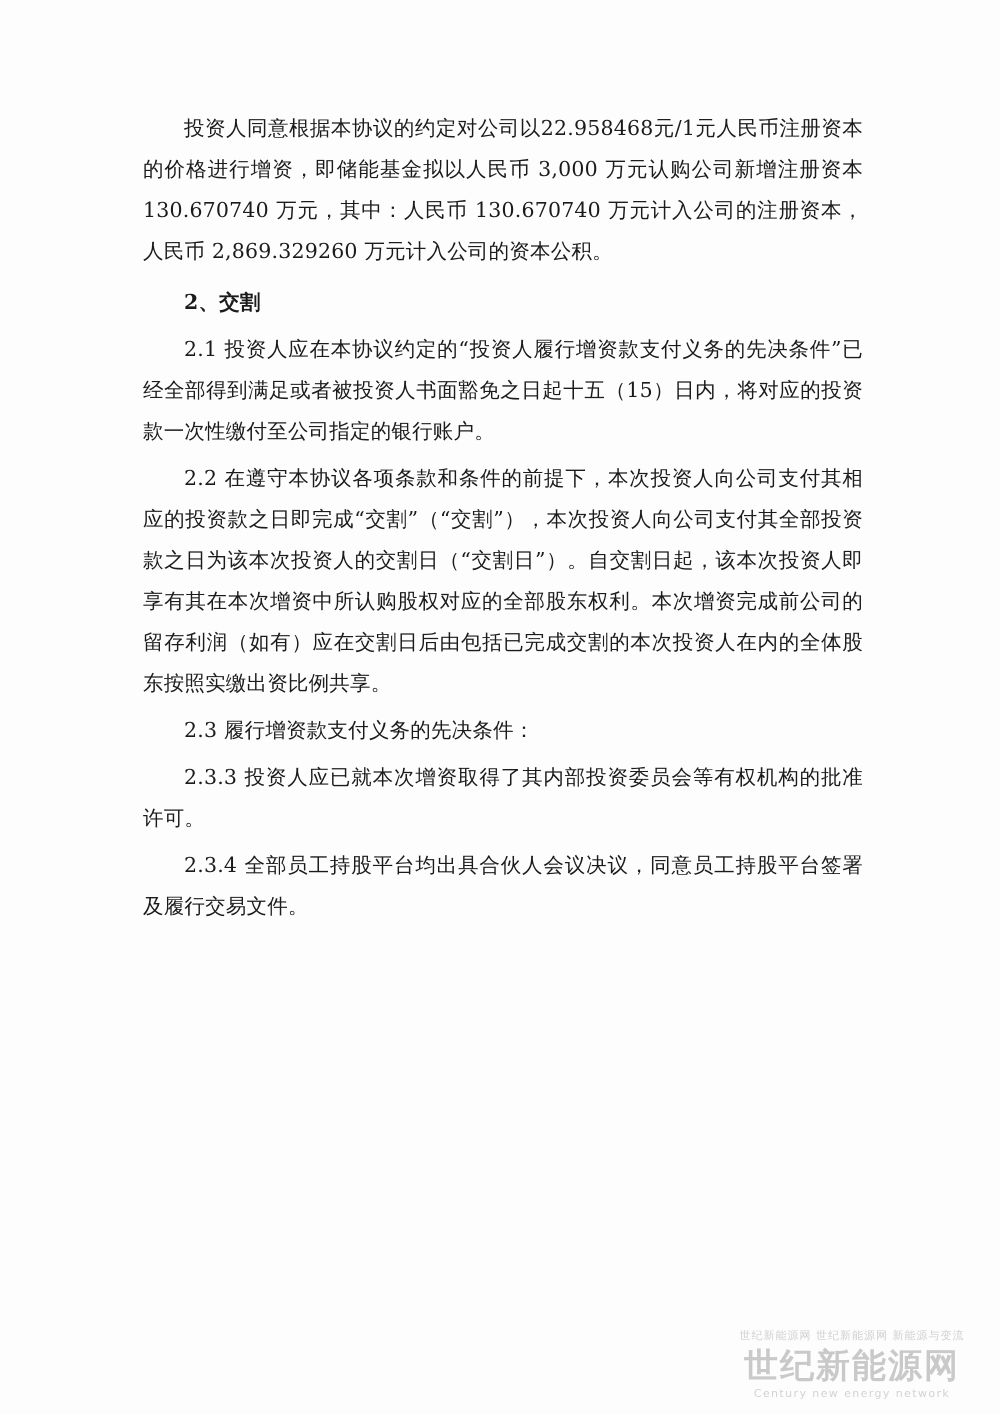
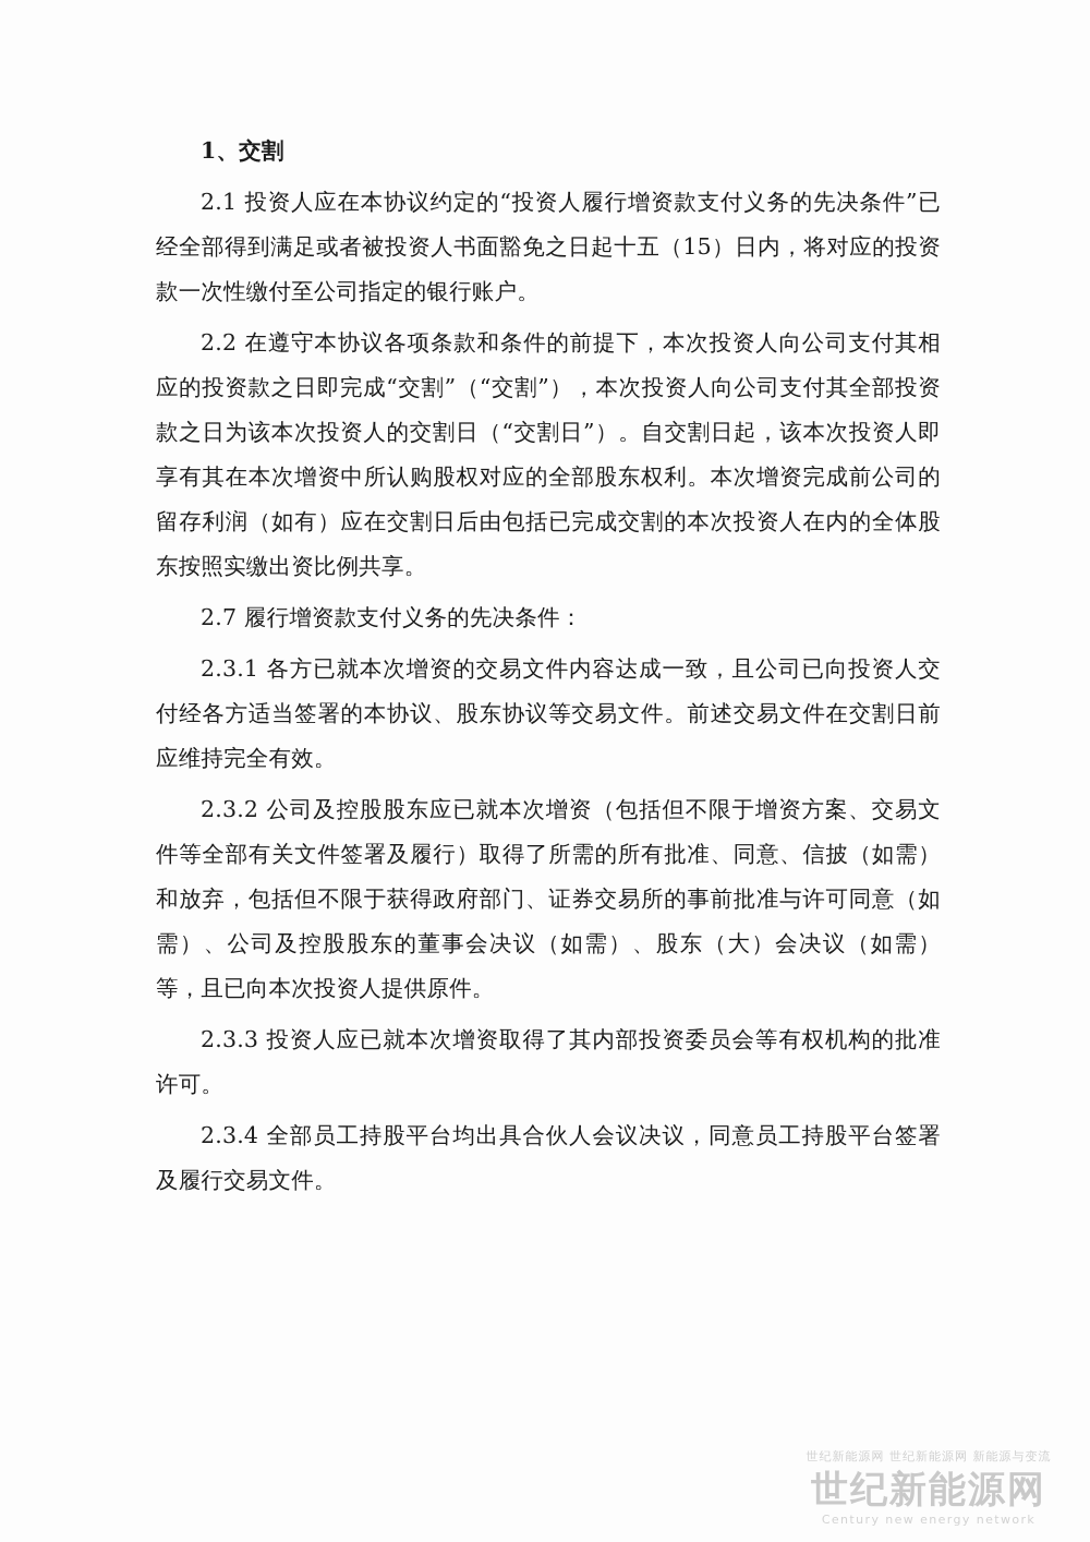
- 投资人同意根据本协议的约定对公司以22.958468元/1元人民币注册资本的价格进行增资，即储能基金拟以人民币 3,000 万元认购公司新增注册资本130.670740 万元，其中：人民币 130.670740 万元计入公司的注册资本，人民币 2,869.329260 万元计入公司的资本公积。
- 2、交割
+ 1、交割
  2.1 投资人应在本协议约定的“投资人履行增资款支付义务的先决条件”已经全部得到满足或者被投资人书面豁免之日起十五（15）日内，将对应的投资款一次性缴付至公司指定的银行账户。
  2.2 在遵守本协议各项条款和条件的前提下，本次投资人向公司支付其相应的投资款之日即完成“交割”（“交割”），本次投资人向公司支付其全部投资款之日为该本次投资人的交割日（“交割日”）。自交割日起，该本次投资人即享有其在本次增资中所认购股权对应的全部股东权利。本次增资完成前公司的留存利润（如有）应在交割日后由包括已完成交割的本次投资人在内的全体股东按照实缴出资比例共享。
- 2.3 履行增资款支付义务的先决条件：
+ 2.7 履行增资款支付义务的先决条件：
+ 2.3.1 各方已就本次增资的交易文件内容达成一致，且公司已向投资人交付经各方适当签署的本协议、股东协议等交易文件。前述交易文件在交割日前应维持完全有效。
+ 2.3.2 公司及控股股东应已就本次增资（包括但不限于增资方案、交易文件等全部有关文件签署及履行）取得了所需的所有批准、同意、信披（如需）和放弃，包括但不限于获得政府部门、证券交易所的事前批准与许可同意（如需）、公司及控股股东的董事会决议（如需）、股东（大）会决议（如需）等，且已向本次投资人提供原件。
  2.3.3 投资人应已就本次增资取得了其内部投资委员会等有权机构的批准许可。
  2.3.4 全部员工持股平台均出具合伙人会议决议，同意员工持股平台签署及履行交易文件。
  世纪新能源网 世纪新能源网 新能源与变流
  世纪新能源网
  Century new energy network
